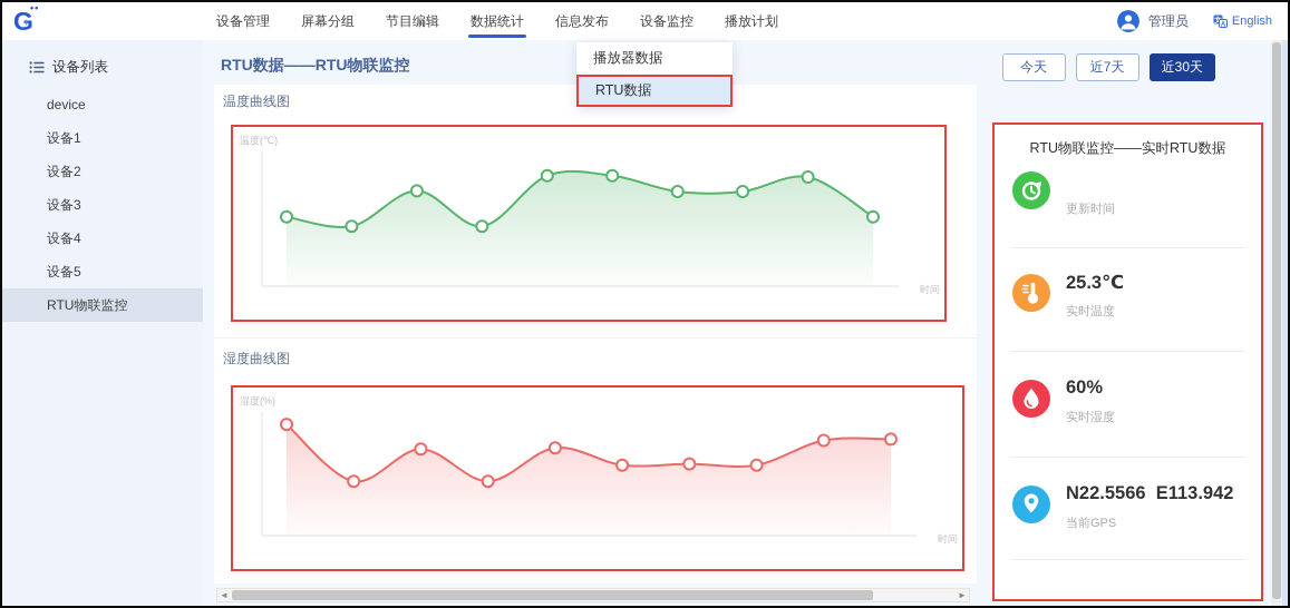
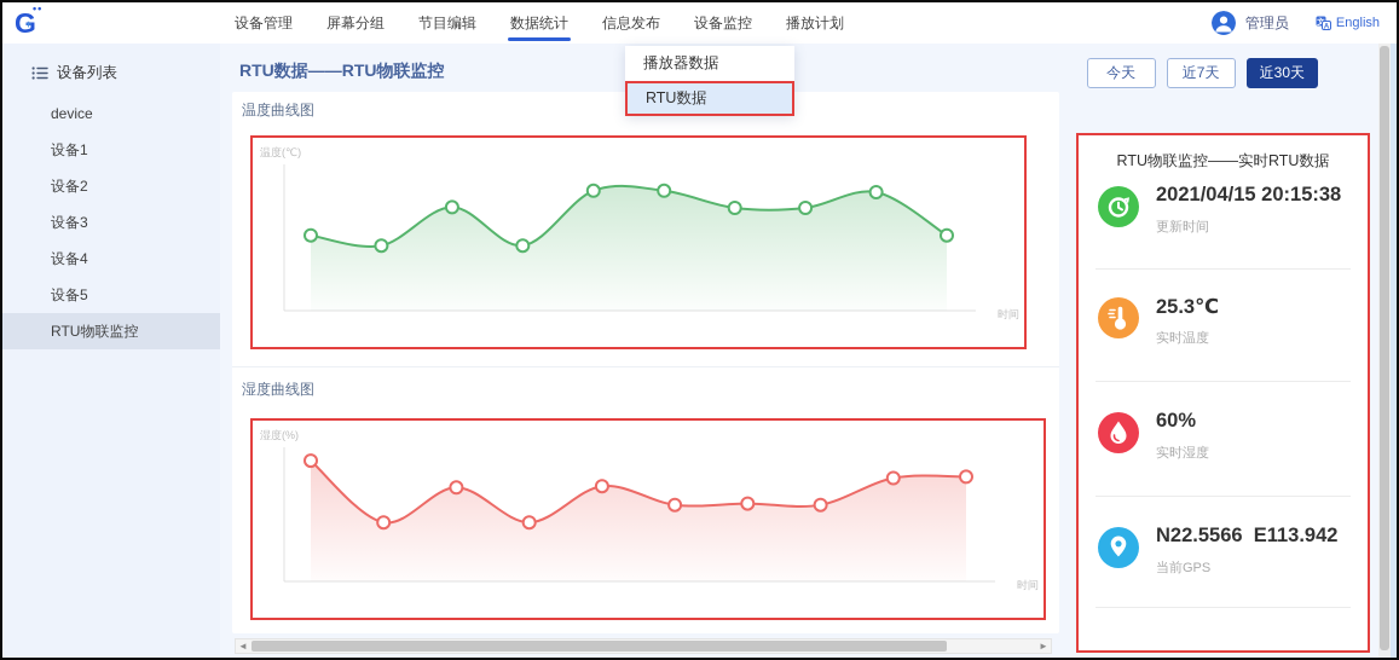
  G
  ••
  +
  设备管理
  屏幕分组
  节目编辑
  数据统计
  信息发布
  设备监控
  播放计划
  管理员
  English
  设备列表
  device
  设备1
  设备2
  设备3
  设备4
  设备5
  RTU物联监控
  RTU数据——RTU物联监控
  今天
  近7天
  近30天
  温度曲线图
  温度(℃)
  时间
  湿度曲线图
  湿度(%)
  时间
  ◄
  ►
  播放器数据
  RTU数据
  RTU物联监控——实时RTU数据
+ 2021/04/15 20:15:38
  更新时间
  25.3℃
  实时温度
  60%
  实时湿度
  N22.5566 E113.942
  当前GPS
